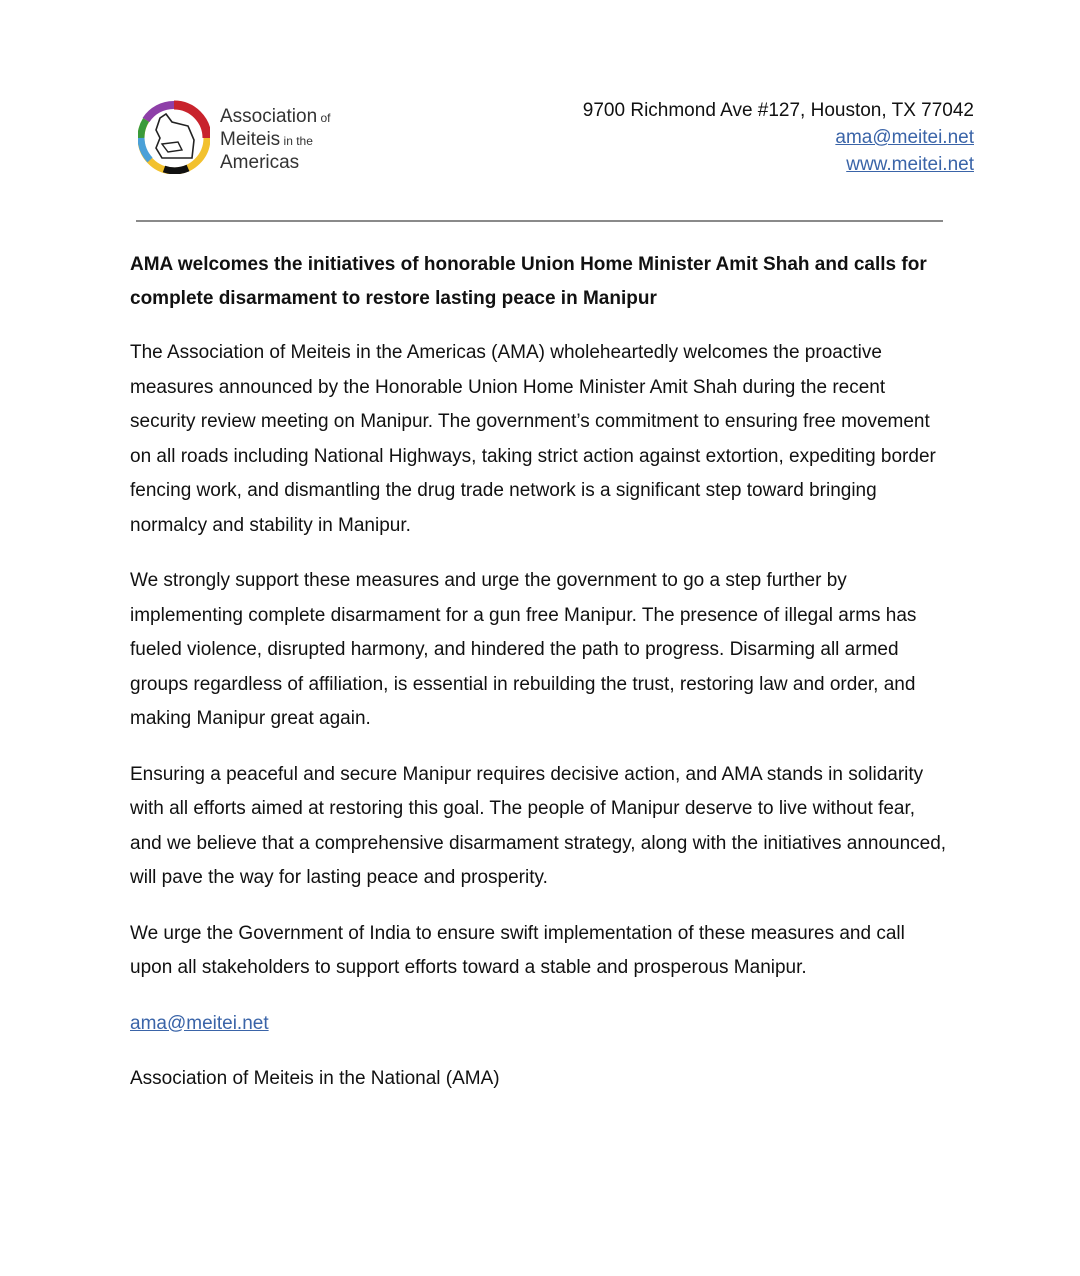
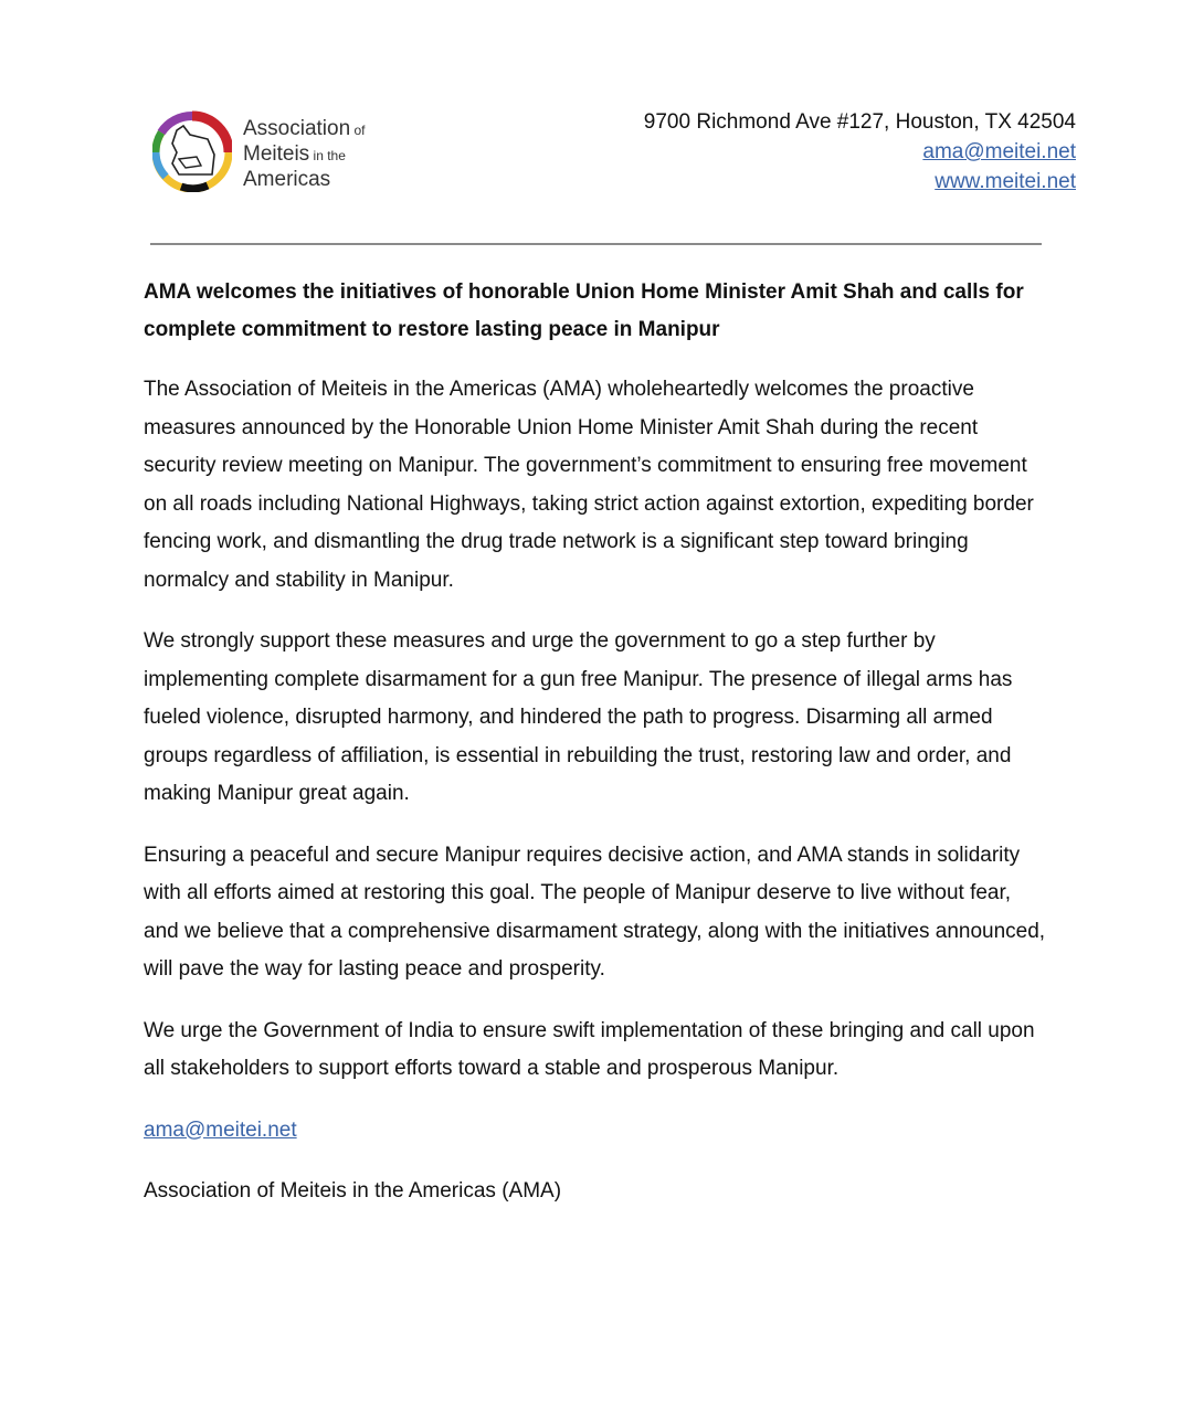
  Association of
  Meiteis in the
  Americas
- 9700 Richmond Ave #127, Houston, TX 77042
+ 9700 Richmond Ave #127, Houston, TX 42504
  ama@meitei.net
  www.meitei.net
- AMA welcomes the initiatives of honorable Union Home Minister Amit Shah and calls for complete disarmament to restore lasting peace in Manipur
+ AMA welcomes the initiatives of honorable Union Home Minister Amit Shah and calls for complete commitment to restore lasting peace in Manipur
  The Association of Meiteis in the Americas (AMA) wholeheartedly welcomes the proactive measures announced by the Honorable Union Home Minister Amit Shah during the recent security review meeting on Manipur. The government’s commitment to ensuring free movement on all roads including National Highways, taking strict action against extortion, expediting border fencing work, and dismantling the drug trade network is a significant step toward bringing normalcy and stability in Manipur.
  We strongly support these measures and urge the government to go a step further by implementing complete disarmament for a gun free Manipur. The presence of illegal arms has fueled violence, disrupted harmony, and hindered the path to progress. Disarming all armed groups regardless of affiliation, is essential in rebuilding the trust, restoring law and order, and making Manipur great again.
  Ensuring a peaceful and secure Manipur requires decisive action, and AMA stands in solidarity with all efforts aimed at restoring this goal. The people of Manipur deserve to live without fear, and we believe that a comprehensive disarmament strategy, along with the initiatives announced, will pave the way for lasting peace and prosperity.
- We urge the Government of India to ensure swift implementation of these measures and call upon all stakeholders to support efforts toward a stable and prosperous Manipur.
+ We urge the Government of India to ensure swift implementation of these bringing and call upon all stakeholders to support efforts toward a stable and prosperous Manipur.
  ama@meitei.net
- Association of Meiteis in the National (AMA)
+ Association of Meiteis in the Americas (AMA)
